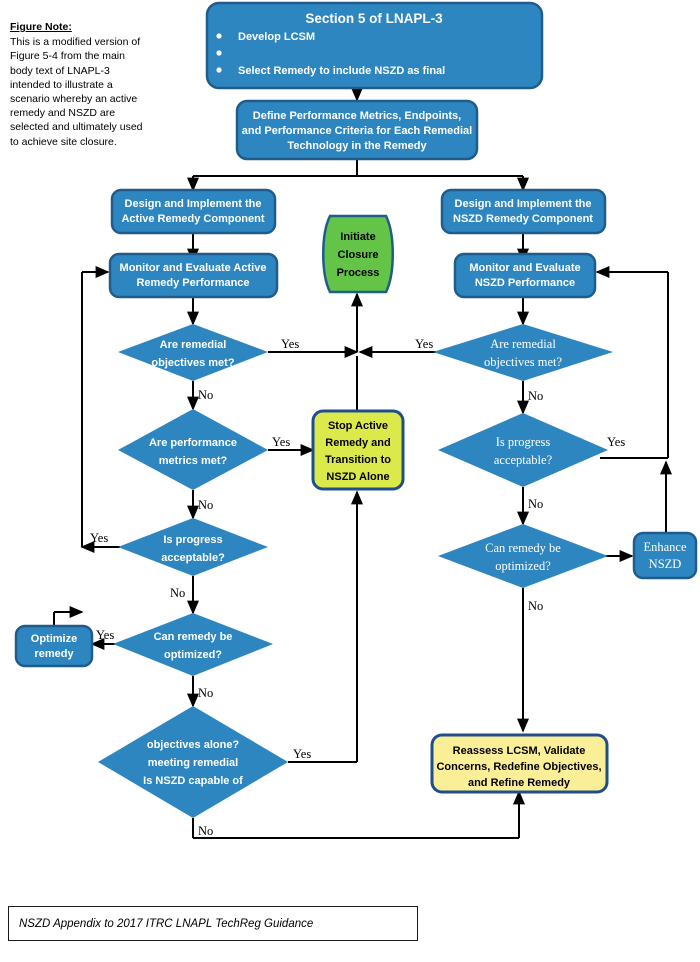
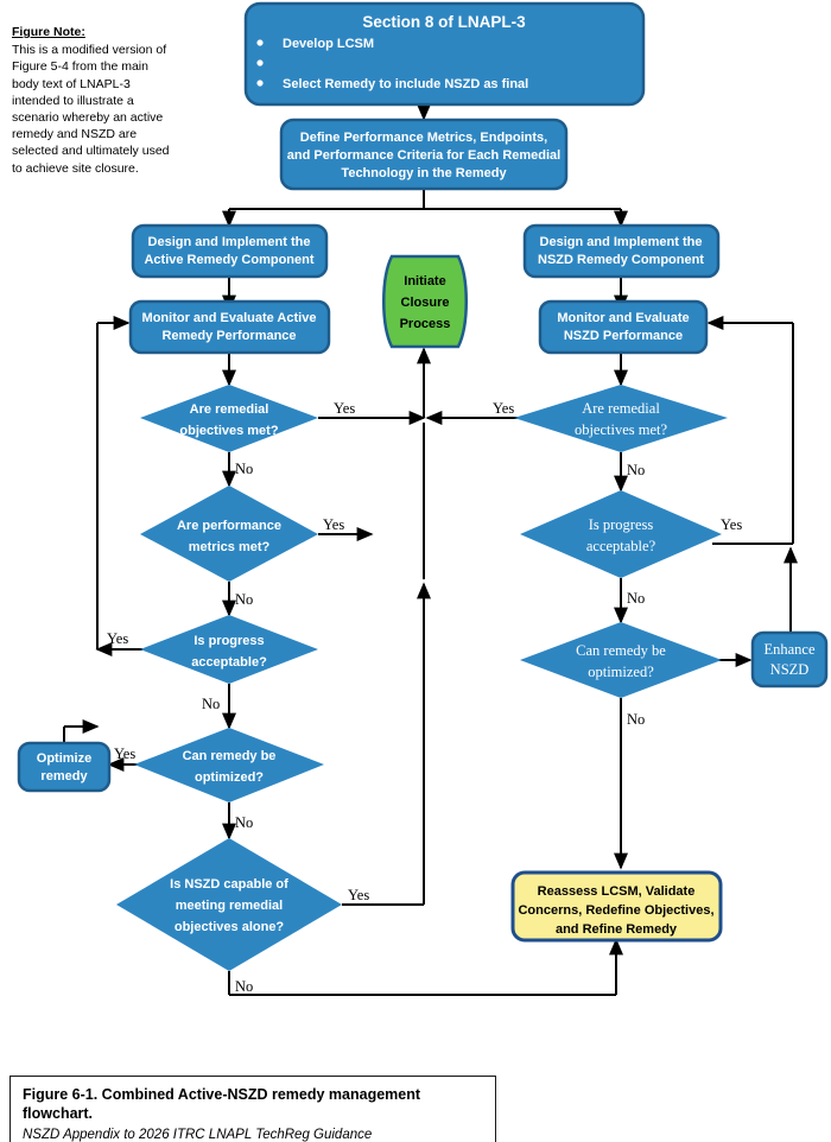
  Figure Note:
  This is a modified version of Figure 5-4 from the main body text of LNAPL-3 intended to illustrate a scenario whereby an active remedy and NSZD are selected and ultimately used to achieve site closure.
- Section 5 of LNAPL-3
+ Section 8 of LNAPL-3
  Develop LCSM
  Select Remedy to include NSZD as final
  Define Performance Metrics, Endpoints,
  and Performance Criteria for Each Remedial
  Technology in the Remedy
  Design and Implement the
  Active Remedy Component
  Design and Implement the
  NSZD Remedy Component
  Monitor and Evaluate Active
  Remedy Performance
  Monitor and Evaluate
  NSZD Performance
  Initiate
  Closure
  Process
- Stop Active
- Remedy and
- Transition to
- NSZD Alone
  Enhance
  NSZD
  Optimize
  remedy
  Reassess LCSM, Validate
  Concerns, Redefine Objectives,
  and Refine Remedy
  Are remedial
  objectives met?
  Are performance
  metrics met?
  Is progress
  acceptable?
  Can remedy be
  optimized?
- objectives alone?
+ Is NSZD capable of
  meeting remedial
- Is NSZD capable of
+ objectives alone?
  Are remedial
  objectives met?
  Is progress
  acceptable?
  Can remedy be
  optimized?
  Yes
  No
  Yes
  No
  Yes
  No
  Yes
  No
  Yes
  No
  Yes
  No
  Yes
  No
  No
+ Figure 6-1. Combined Active-NSZD remedy management flowchart.
- NSZD Appendix to 2017 ITRC LNAPL TechReg Guidance
+ NSZD Appendix to 2026 ITRC LNAPL TechReg Guidance
